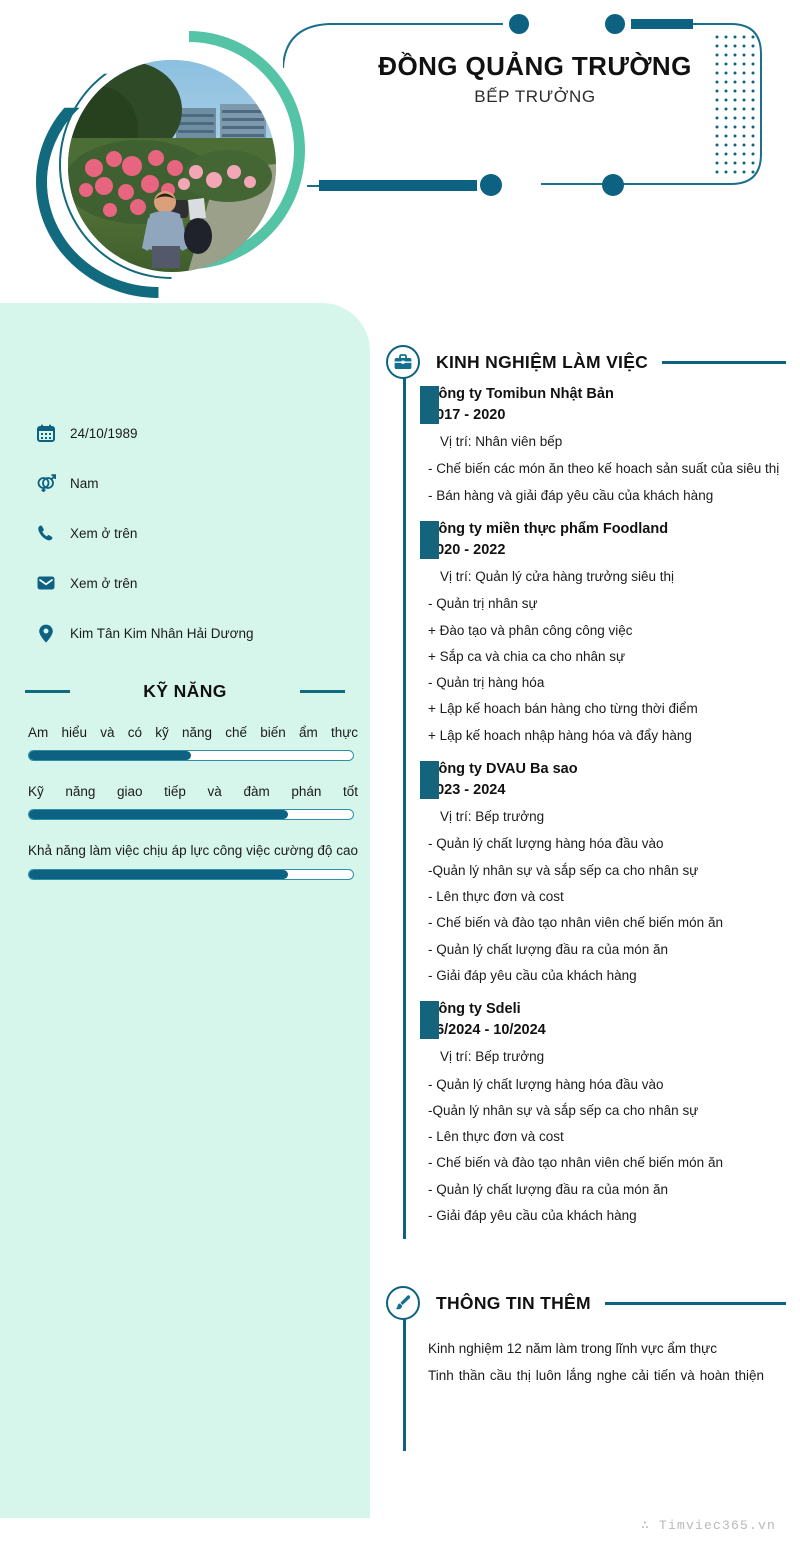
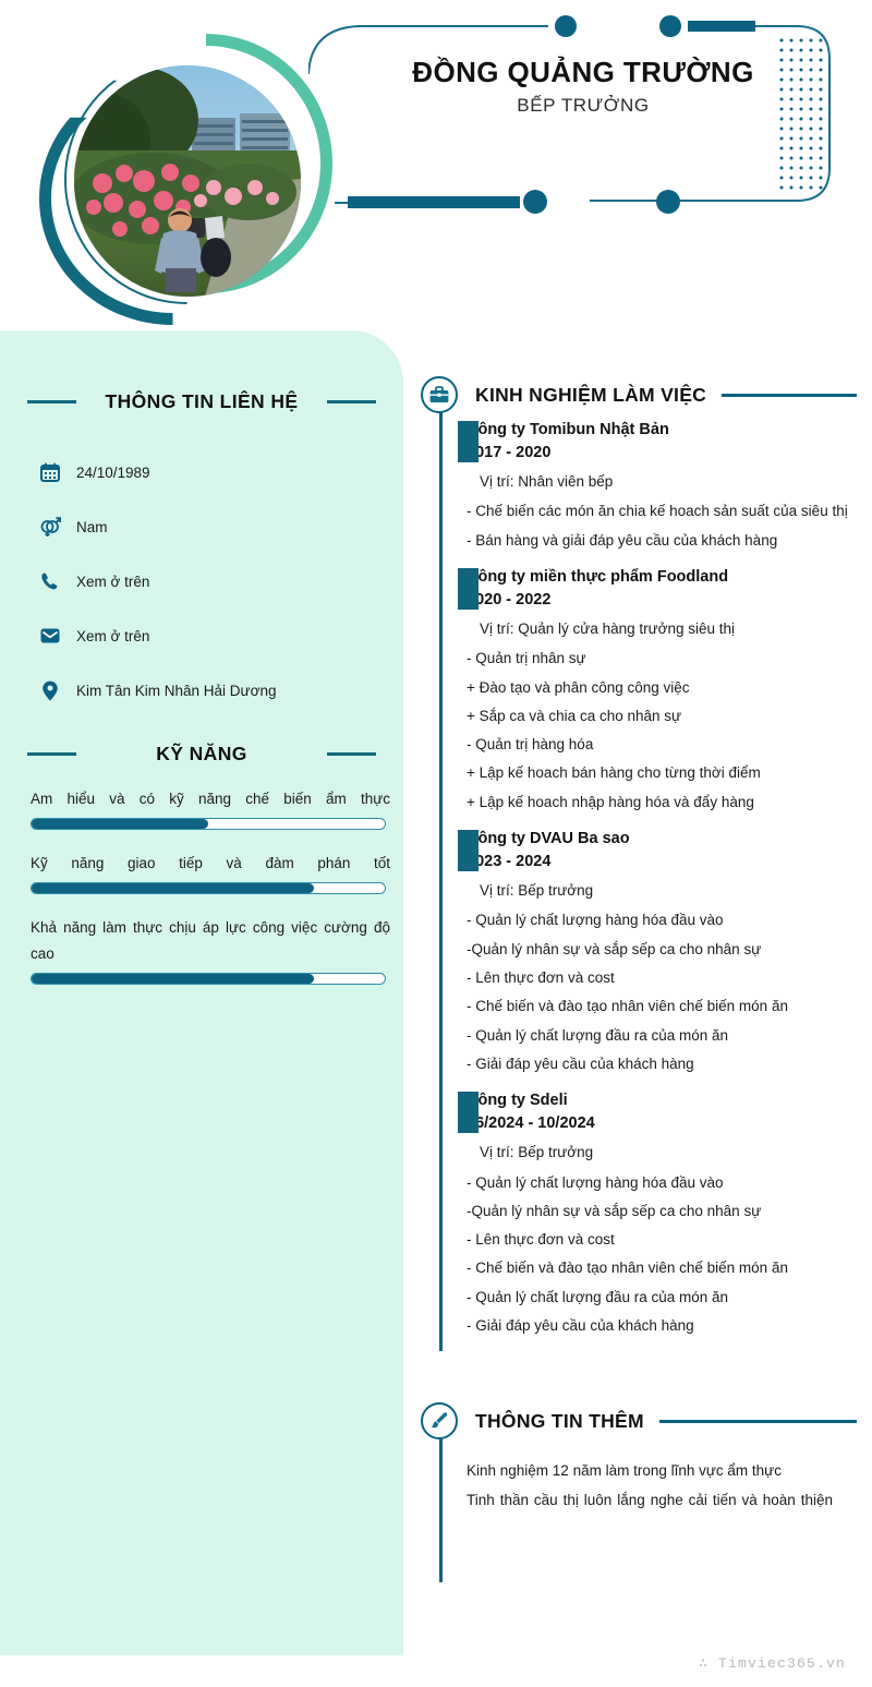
  ĐỒNG QUẢNG TRƯỜNG
  BẾP TRƯỞNG
+ THÔNG TIN LIÊN HỆ
  24/10/1989
  Nam
  Xem ở trên
  Xem ở trên
  Kim Tân Kim Nhân Hải Dương
  KỸ NĂNG
  Am hiểu và có kỹ năng chế biến ẩm thực
  Kỹ năng giao tiếp và đàm phán tốt
- Khả năng làm việc chịu áp lực công việc cường độ cao
+ Khả năng làm thực chịu áp lực công việc cường độ cao
  KINH NGHIỆM LÀM VIỆC
  ông ty Tomibun Nhật Bản
  017 - 2020
  Vị trí: Nhân viên bếp
- - Chế biến các món ăn theo kế hoach sản suất của siêu thị
+ - Chế biến các món ăn chia kế hoach sản suất của siêu thị
  - Bán hàng và giải đáp yêu cầu của khách hàng
  ông ty miền thực phẩm Foodland
  020 - 2022
  Vị trí: Quản lý cửa hàng trưởng siêu thị
  - Quản trị nhân sự
  + Đào tạo và phân công công việc
  + Sắp ca và chia ca cho nhân sự
  - Quản trị hàng hóa
  + Lập kế hoach bán hàng cho từng thời điểm
  + Lập kế hoach nhập hàng hóa và đẩy hàng
  ông ty DVAU Ba sao
  023 - 2024
  Vị trí: Bếp trưởng
  - Quản lý chất lượng hàng hóa đầu vào
  -Quản lý nhân sự và sắp sếp ca cho nhân sự
  - Lên thực đơn và cost
  - Chế biến và đào tạo nhân viên chế biến món ăn
  - Quản lý chất lượng đầu ra của món ăn
  - Giải đáp yêu cầu của khách hàng
  ông ty Sdeli
  6/2024 - 10/2024
  Vị trí: Bếp trưởng
  - Quản lý chất lượng hàng hóa đầu vào
  -Quản lý nhân sự và sắp sếp ca cho nhân sự
  - Lên thực đơn và cost
  - Chế biến và đào tạo nhân viên chế biến món ăn
  - Quản lý chất lượng đầu ra của món ăn
  - Giải đáp yêu cầu của khách hàng
  THÔNG TIN THÊM
  Kinh nghiệm 12 năm làm trong lĩnh vực ẩm thực
  Tinh thần cầu thị luôn lắng nghe cải tiến và hoàn thiện
  ∴ Timviec365.vn
